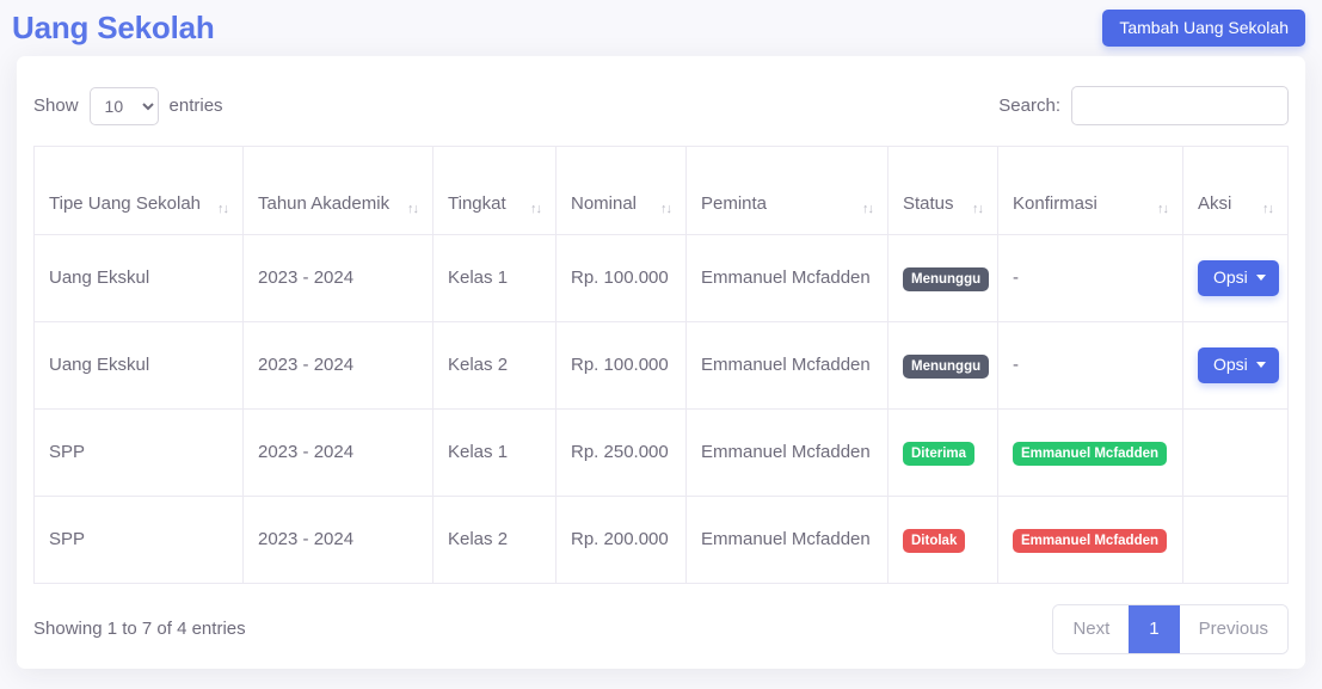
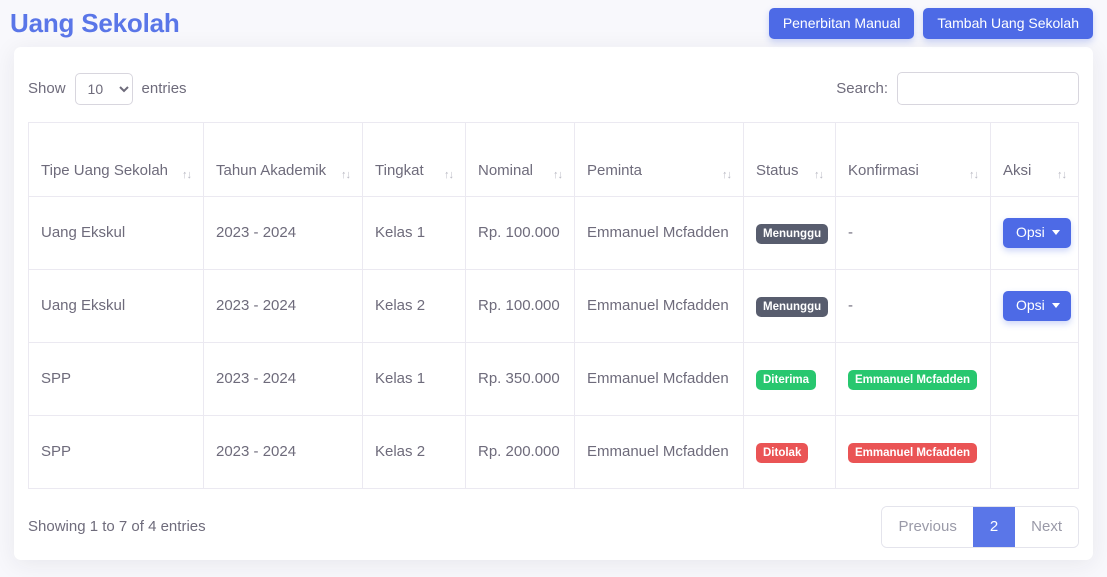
  Uang Sekolah
+ Penerbitan Manual
  Tambah Uang Sekolah
  Show
  10
  entries
  Search:
  Tipe Uang Sekolah ↑↓	Tahun Akademik ↑↓	Tingkat ↑↓	Nominal ↑↓	Peminta ↑↓	Status ↑↓	Konfirmasi ↑↓	Aksi ↑↓
  Uang Ekskul	2023 - 2024	Kelas 1	Rp. 100.000	Emmanuel Mcfadden	Menunggu	-	Opsi
  Uang Ekskul	2023 - 2024	Kelas 2	Rp. 100.000	Emmanuel Mcfadden	Menunggu	-	Opsi
- SPP	2023 - 2024	Kelas 1	Rp. 250.000	Emmanuel Mcfadden	Diterima	Emmanuel Mcfadden
+ SPP	2023 - 2024	Kelas 1	Rp. 350.000	Emmanuel Mcfadden	Diterima	Emmanuel Mcfadden
  SPP	2023 - 2024	Kelas 2	Rp. 200.000	Emmanuel Mcfadden	Ditolak	Emmanuel Mcfadden
  Showing 1 to 7 of 4 entries
- Next
+ Previous
- 1
+ 2
- Previous
+ Next
